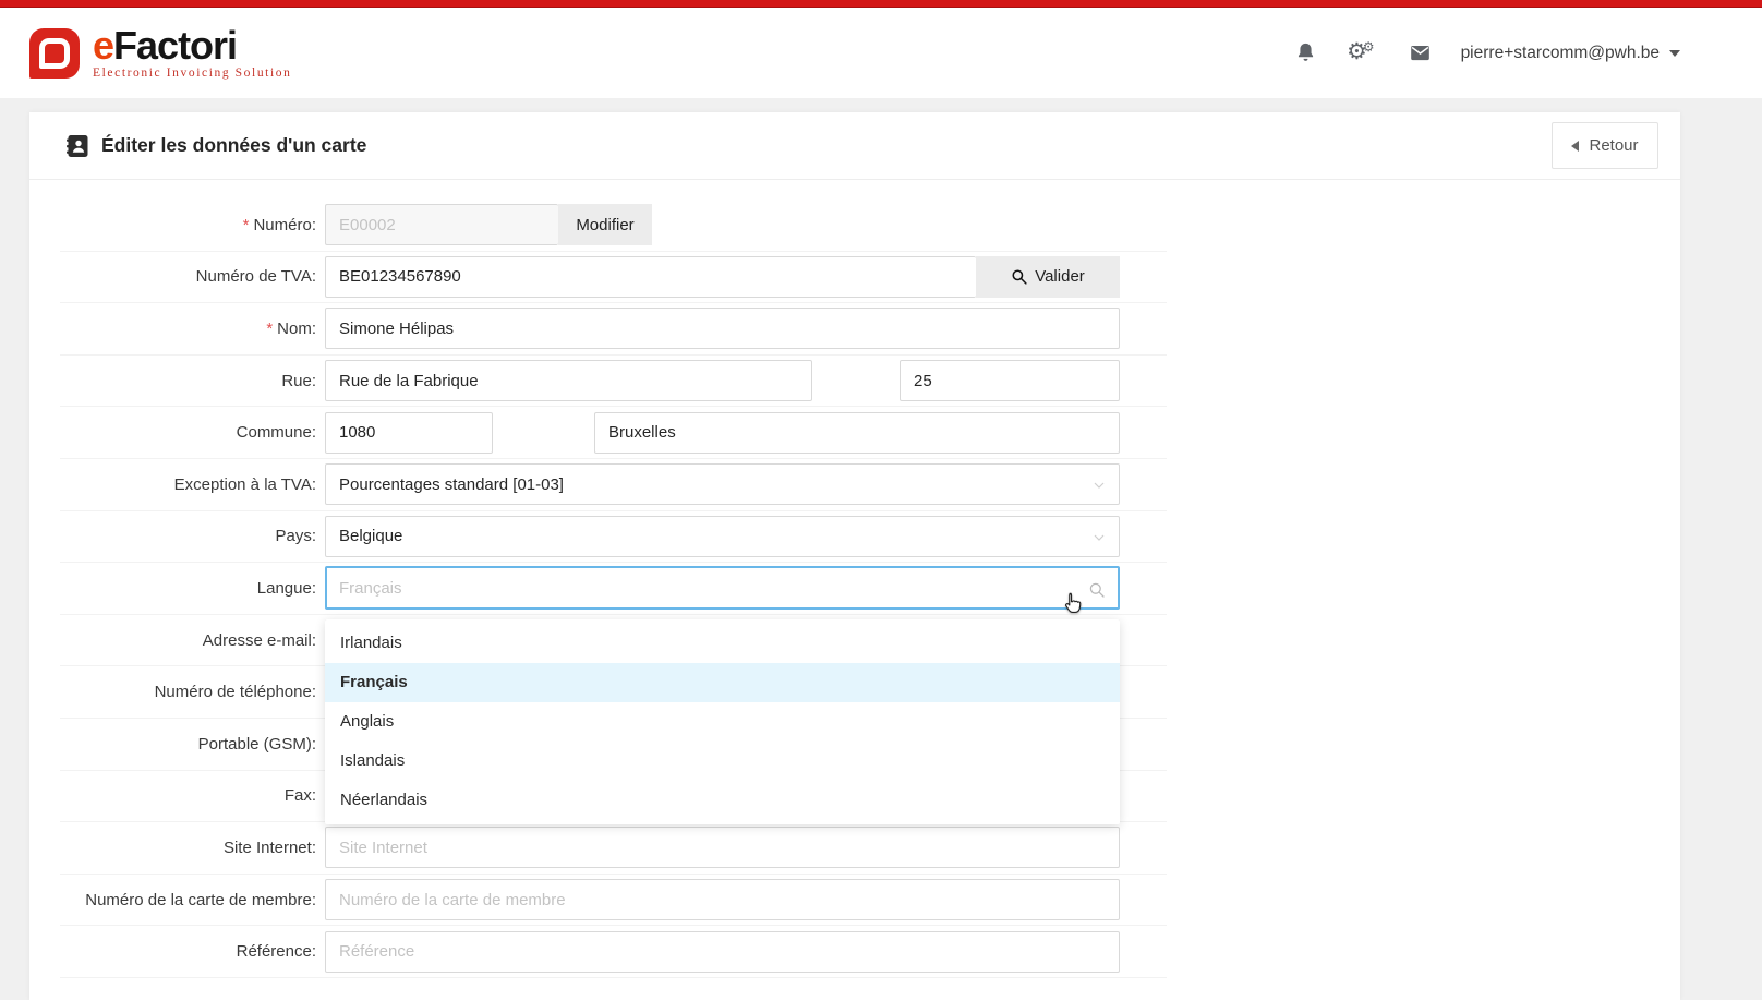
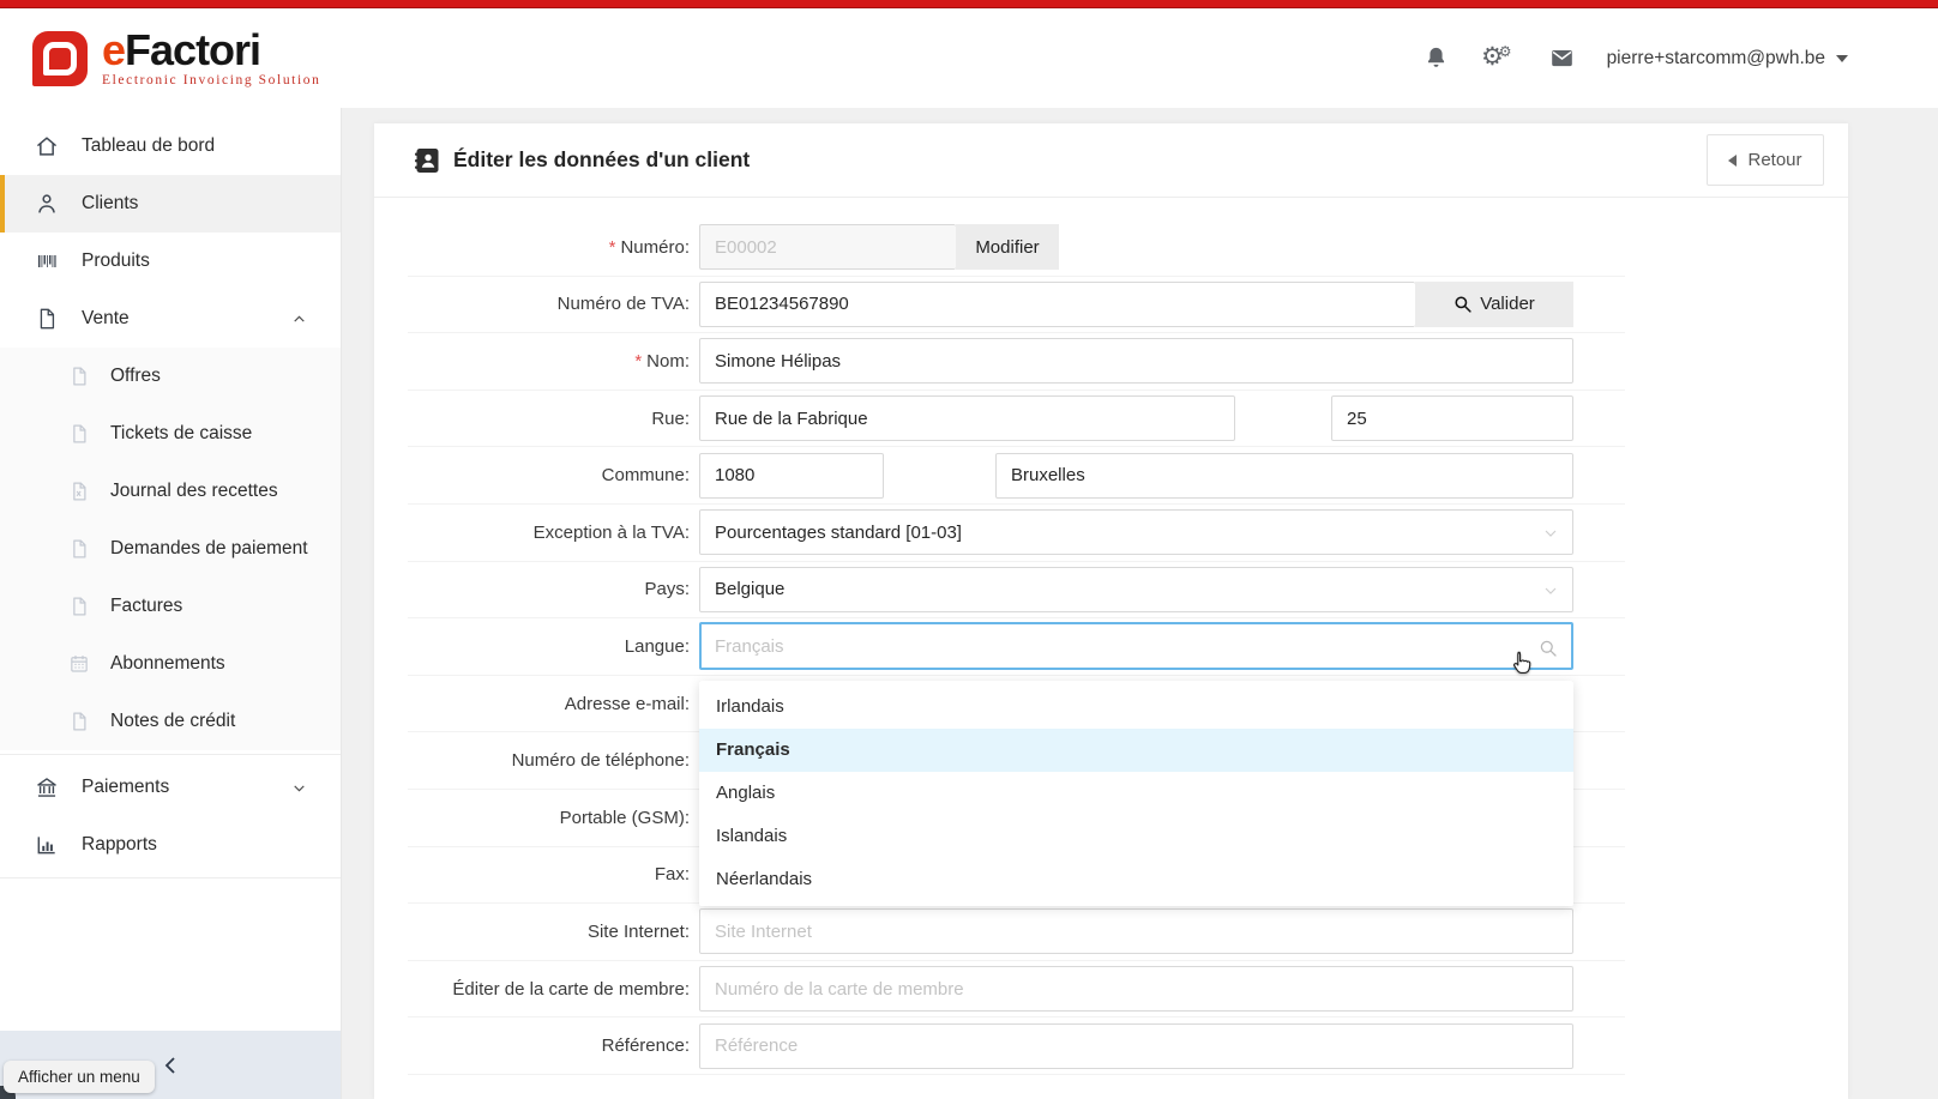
  eFactori
  Electronic Invoicing Solution
  ⚙⚙
  pierre+starcomm@pwh.be
+ Tableau de bord
+ Clients
+ Produits
+ Vente
+ Offres
+ Tickets de caisse
+ Journal des recettes
+ Demandes de paiement
+ Factures
+ Abonnements
+ Notes de crédit
+ Paiements
+ Rapports
+ Afficher un menu
- Éditer les données d'un carte
+ Éditer les données d'un client
  Retour
  * Numéro:
  E00002
  Modifier
  Numéro de TVA:
  BE01234567890
  Valider
  * Nom:
  Simone Hélipas
  Rue:
  Rue de la Fabrique
  25
  Commune:
  1080
  Bruxelles
  Exception à la TVA:
  Pourcentages standard [01-03]
  Pays:
  Belgique
  Langue:
  Français
  Adresse e-mail:
  Numéro de téléphone:
  Portable (GSM):
  Fax:
  Site Internet:
  Site Internet
- Numéro de la carte de membre:
+ Éditer de la carte de membre:
  Numéro de la carte de membre
  Référence:
  Référence
  Irlandais
  Français
  Anglais
  Islandais
  Néerlandais
